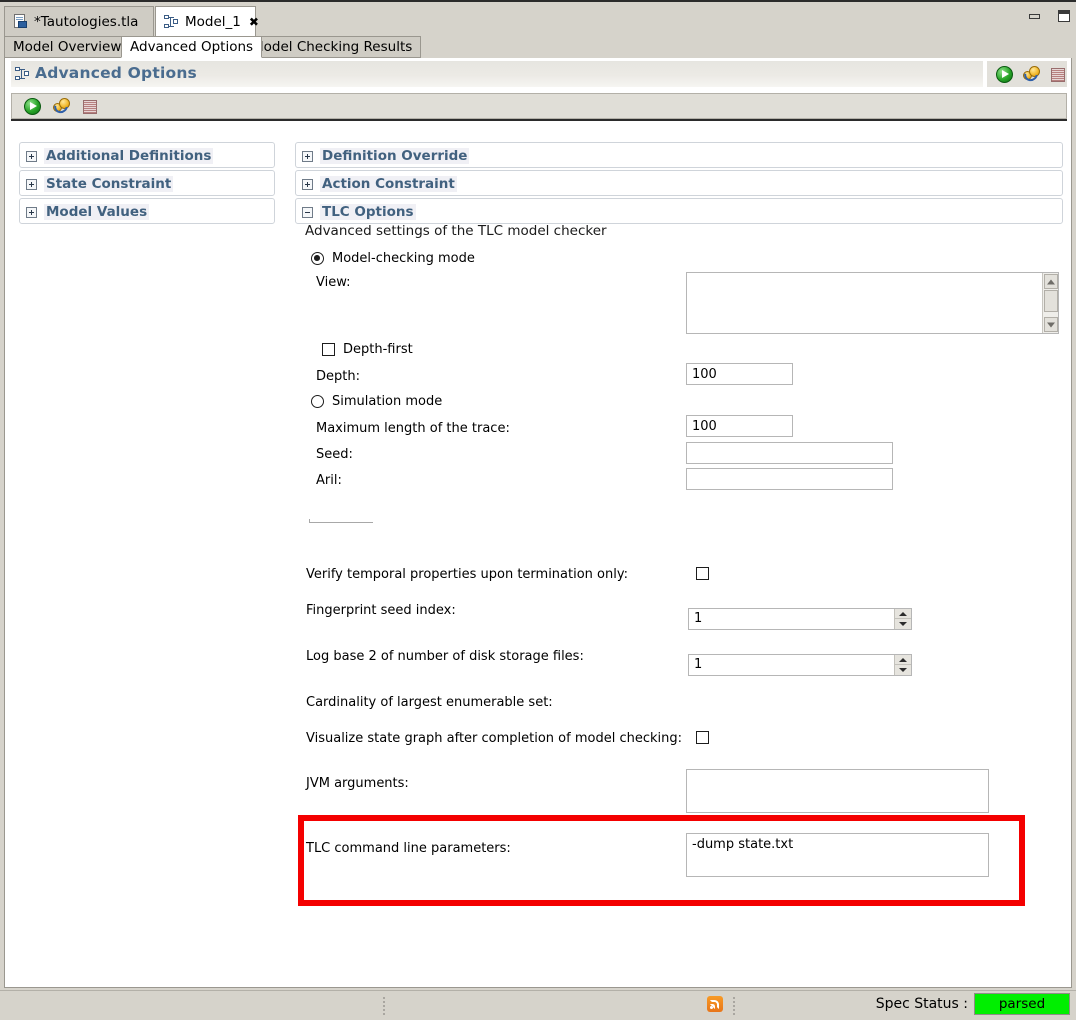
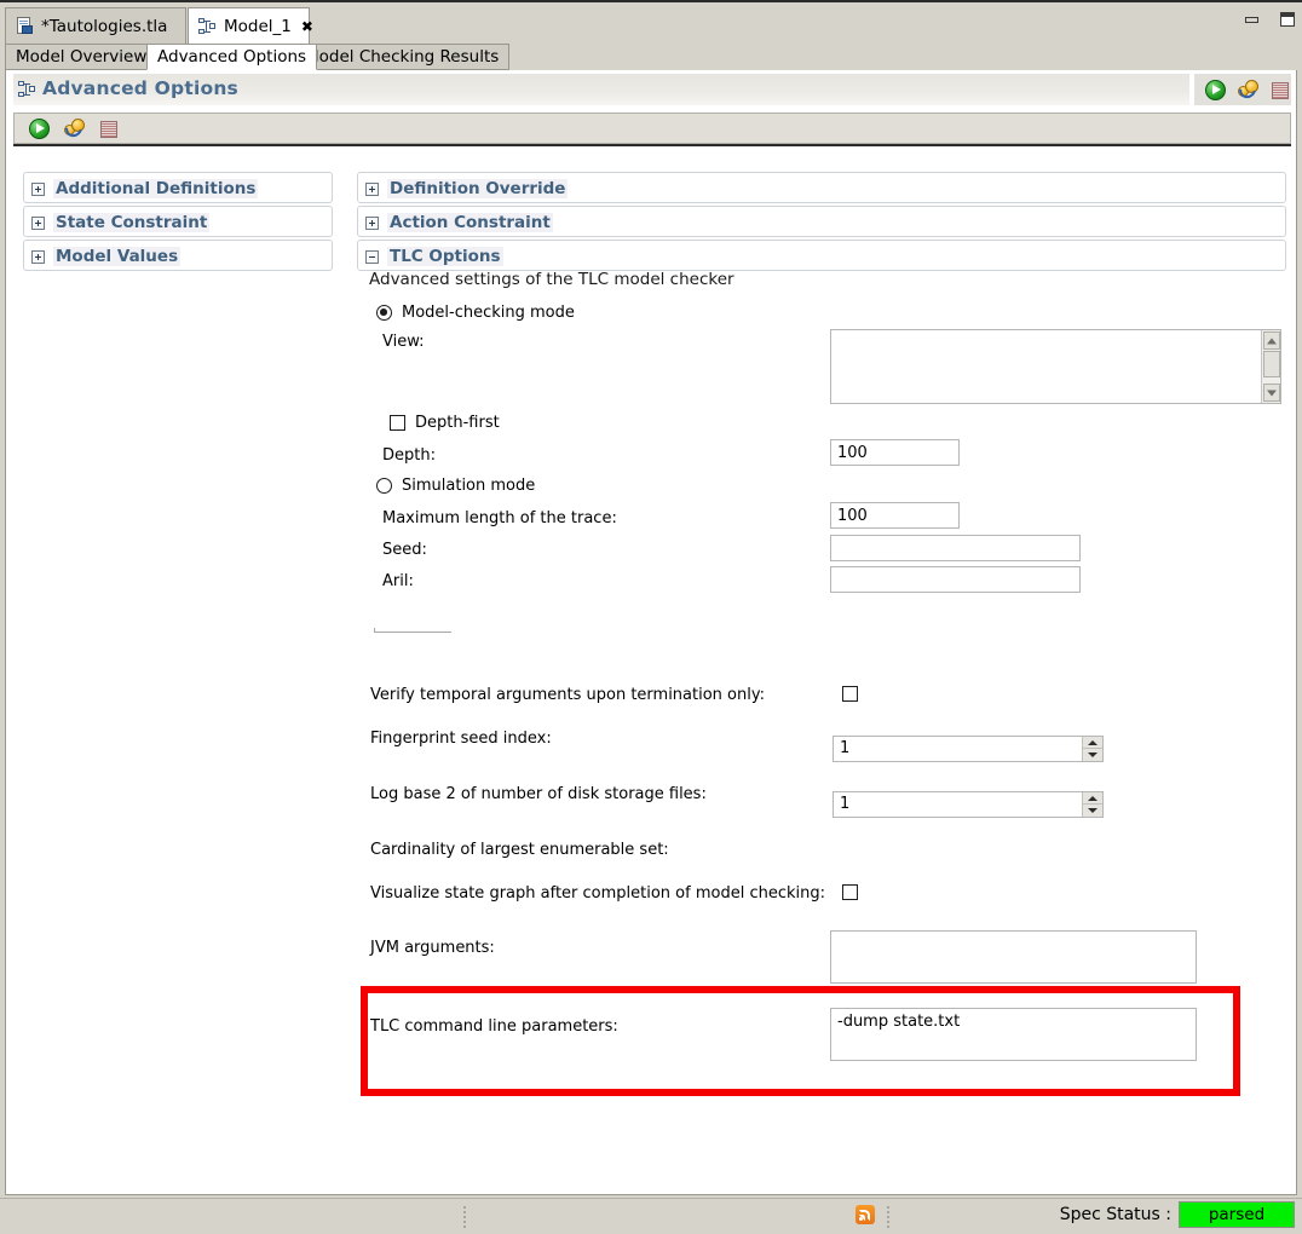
  *Tautologies.tla
  Model_1
  ✖
  Model Overview
  Advanced Options
  odel Checking Results
  Advanced Options
  Additional Definitions
  State Constraint
  Model Values
  Definition Override
  Action Constraint
  TLC Options
  Advanced settings of the TLC model checker
  Model-checking mode
  View:
  Depth-first
  Depth:
  100
  Simulation mode
  Maximum length of the trace:
  100
  Seed:
  Aril:
- Verify temporal properties upon termination only:
+ Verify temporal arguments upon termination only:
  Fingerprint seed index:
  1
  Log base 2 of number of disk storage files:
  1
  Cardinality of largest enumerable set:
  Visualize state graph after completion of model checking:
  JVM arguments:
  TLC command line parameters:
  -dump state.txt
  Spec Status :
  parsed
